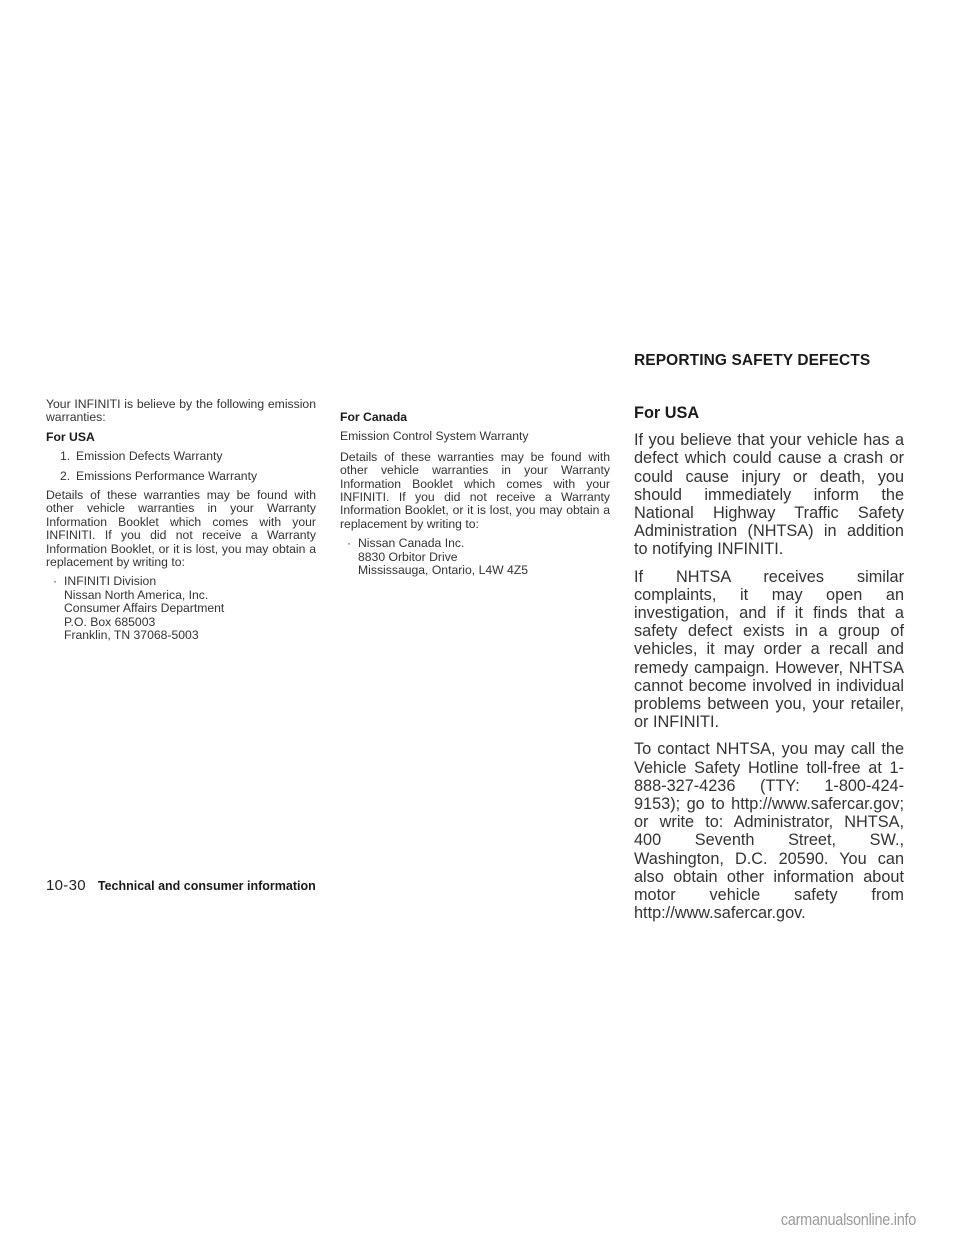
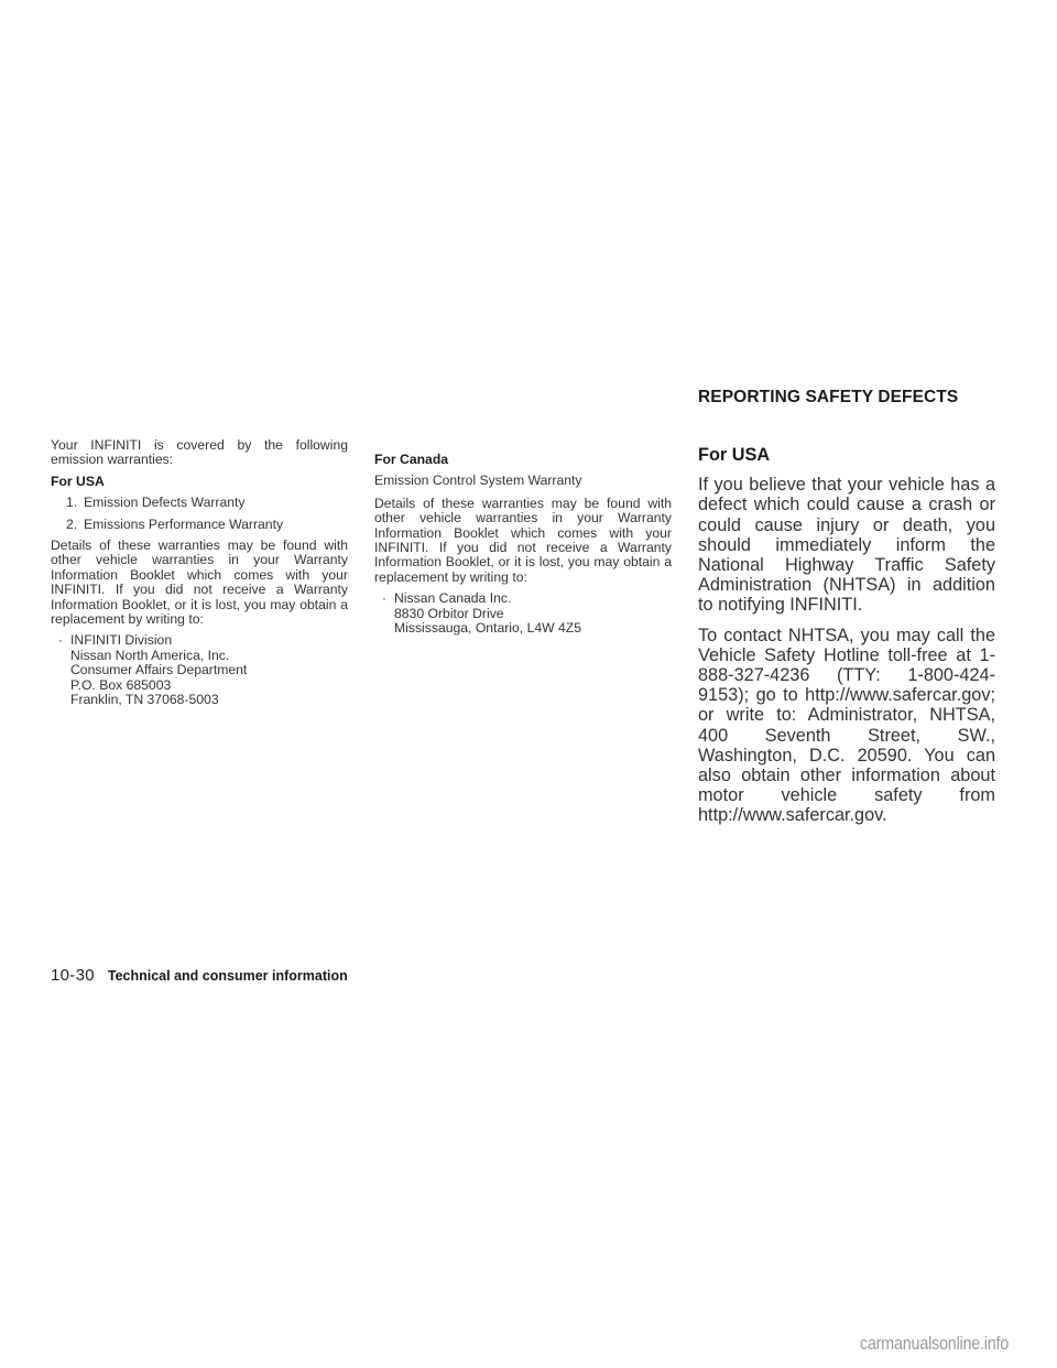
- Your INFINITI is believe by the following emission warranties:
+ Your INFINITI is covered by the following emission warranties:
  For USA
  1. Emission Defects Warranty
  2. Emissions Performance Warranty
  Details of these warranties may be found with other vehicle warranties in your Warranty Information Booklet which comes with your INFINITI. If you did not receive a Warranty Information Booklet, or it is lost, you may obtain a replacement by writing to:
  ·
  INFINITI Division
  Nissan North America, Inc.
  Consumer Affairs Department
  P.O. Box 685003
  Franklin, TN 37068-5003
  For Canada
  Emission Control System Warranty
  Details of these warranties may be found with other vehicle warranties in your Warranty Information Booklet which comes with your INFINITI. If you did not receive a Warranty Information Booklet, or it is lost, you may obtain a replacement by writing to:
  ·
  Nissan Canada Inc.
  8830 Orbitor Drive
  Mississauga, Ontario, L4W 4Z5
  REPORTING SAFETY DEFECTS
  For USA
  If you believe that your vehicle has a defect which could cause a crash or could cause injury or death, you should immediately inform the National Highway Traffic Safety Administration (NHTSA) in addition to notifying INFINITI.
- If NHTSA receives similar complaints, it may open an investigation, and if it finds that a safety defect exists in a group of vehicles, it may order a recall and remedy campaign. However, NHTSA cannot become involved in individual problems between you, your retailer, or INFINITI.
  To contact NHTSA, you may call the Vehicle Safety Hotline toll-free at 1-888-327-4236 (TTY: 1-800-424-9153); go to http://www.safercar.gov; or write to: Administrator, NHTSA, 400 Seventh Street, SW., Washington, D.C. 20590. You can also obtain other information about motor vehicle safety from http://www.safercar.gov.
  10-30
  Technical and consumer information
  carmanualsonline.info
